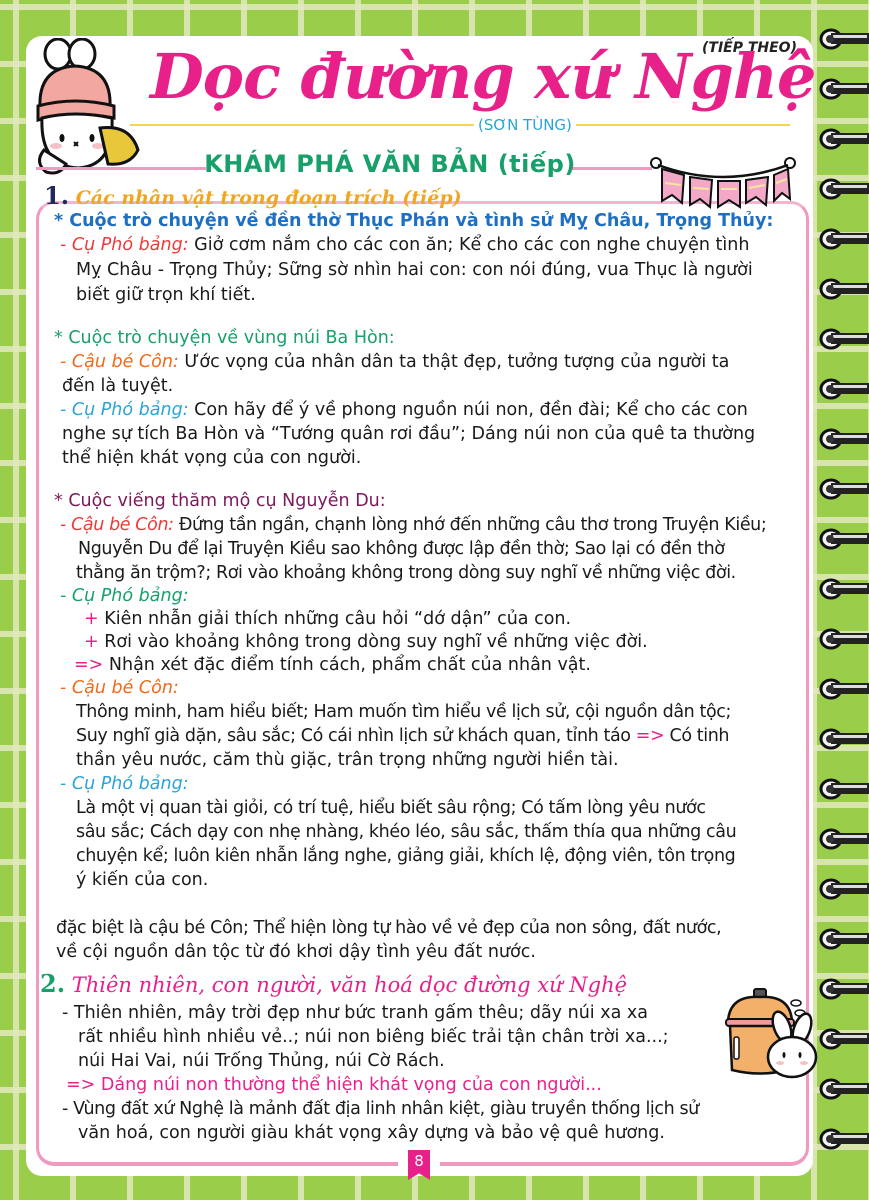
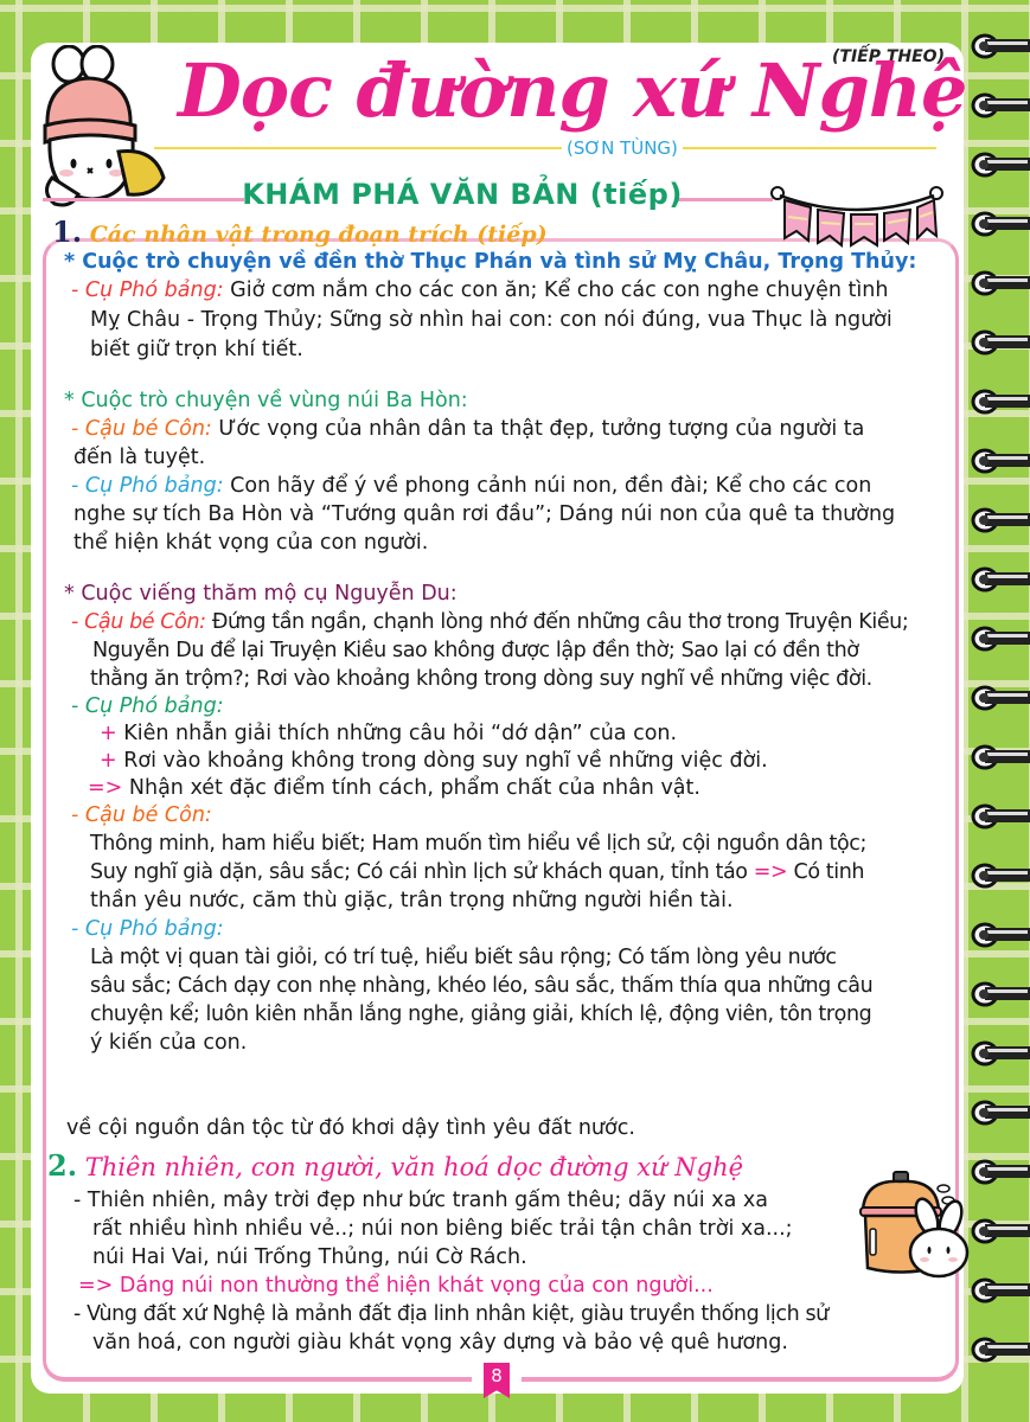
  (TIẾP THEO)
  Dọc đường xứ Nghệ
  (SƠN TÙNG)
  KHÁM PHÁ VĂN BẢN (tiếp)
  1. Các nhân vật trong đoạn trích (tiếp)
  * Cuộc trò chuyện về đền thờ Thục Phán và tình sử Mỵ Châu, Trọng Thủy:
  - Cụ Phó bảng: Giở cơm nắm cho các con ăn; Kể cho các con nghe chuyện tình
  Mỵ Châu - Trọng Thủy; Sững sờ nhìn hai con: con nói đúng, vua Thục là người
  biết giữ trọn khí tiết.
  * Cuộc trò chuyện về vùng núi Ba Hòn:
  - Cậu bé Côn: Ước vọng của nhân dân ta thật đẹp, tưởng tượng của người ta
  đến là tuyệt.
- - Cụ Phó bảng: Con hãy để ý về phong nguồn núi non, đền đài; Kể cho các con
+ - Cụ Phó bảng: Con hãy để ý về phong cảnh núi non, đền đài; Kể cho các con
  nghe sự tích Ba Hòn và “Tướng quân rơi đầu”; Dáng núi non của quê ta thường
  thể hiện khát vọng của con người.
  * Cuộc viếng thăm mộ cụ Nguyễn Du:
  - Cậu bé Côn: Đứng tần ngần, chạnh lòng nhớ đến những câu thơ trong Truyện Kiều;
  Nguyễn Du để lại Truyện Kiều sao không được lập đền thờ; Sao lại có đền thờ
  thằng ăn trộm?; Rơi vào khoảng không trong dòng suy nghĩ về những việc đời.
  - Cụ Phó bảng:
  + Kiên nhẫn giải thích những câu hỏi “dớ dận” của con.
  + Rơi vào khoảng không trong dòng suy nghĩ về những việc đời.
  => Nhận xét đặc điểm tính cách, phẩm chất của nhân vật.
  - Cậu bé Côn:
  Thông minh, ham hiểu biết; Ham muốn tìm hiểu về lịch sử, cội nguồn dân tộc;
  Suy nghĩ già dặn, sâu sắc; Có cái nhìn lịch sử khách quan, tỉnh táo => Có tinh
  thần yêu nước, căm thù giặc, trân trọng những người hiền tài.
  - Cụ Phó bảng:
  Là một vị quan tài giỏi, có trí tuệ, hiểu biết sâu rộng; Có tấm lòng yêu nước
  sâu sắc; Cách dạy con nhẹ nhàng, khéo léo, sâu sắc, thấm thía qua những câu
  chuyện kể; luôn kiên nhẫn lắng nghe, giảng giải, khích lệ, động viên, tôn trọng
  ý kiến của con.
- đặc biệt là cậu bé Côn; Thể hiện lòng tự hào về vẻ đẹp của non sông, đất nước,
  về cội nguồn dân tộc từ đó khơi dậy tình yêu đất nước.
  2. Thiên nhiên, con người, văn hoá dọc đường xứ Nghệ
  - Thiên nhiên, mây trời đẹp như bức tranh gấm thêu; dãy núi xa xa
  rất nhiều hình nhiều vẻ..; núi non biêng biếc trải tận chân trời xa...;
  núi Hai Vai, núi Trống Thủng, núi Cờ Rách.
  => Dáng núi non thường thể hiện khát vọng của con người...
  - Vùng đất xứ Nghệ là mảnh đất địa linh nhân kiệt, giàu truyền thống lịch sử
  văn hoá, con người giàu khát vọng xây dựng và bảo vệ quê hương.
  8
